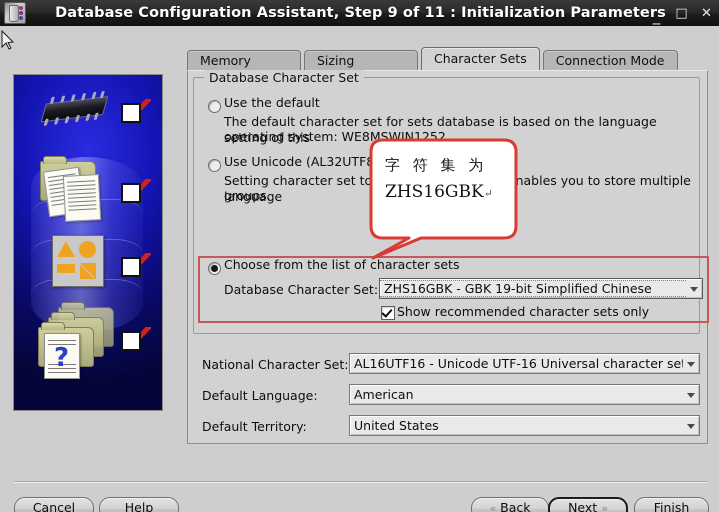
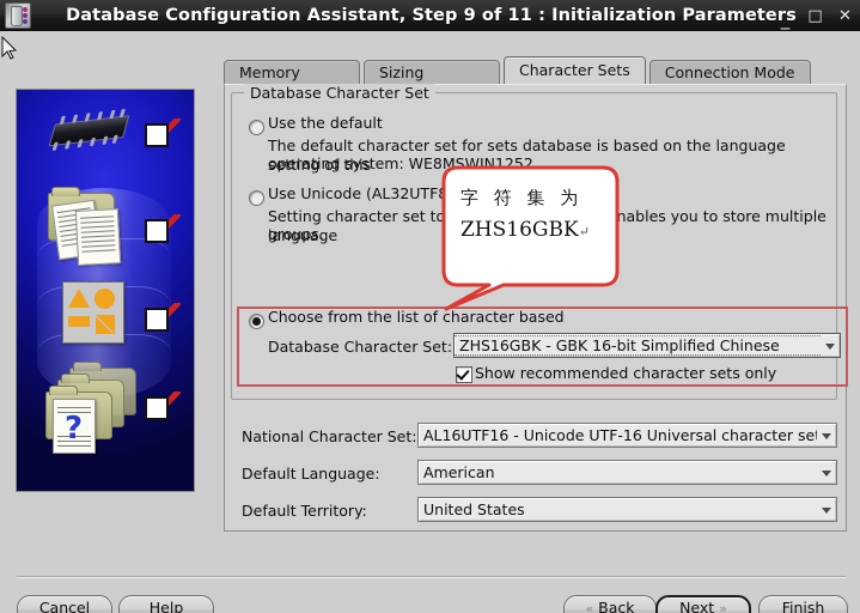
  Database Configuration Assistant, Step 9 of 11 : Initialization Parameters
  _
  □
  ✕
  ?
  Memory
  Sizing
  Character Sets
  Connection Mode
  Database Character Set
  Use the default
  The default character set for sets database is based on the language setting of this
  operating system: WE8MSWIN1252.
  Use Unicode (AL32UTF
  Setting character set tonables you to store multiple language
  groups.
- Choose from the list of character sets
+ Choose from the list of character based
  Database Character Set:
- ZHS16GBK - GBK 19-bit Simplified Chinese
+ ZHS16GBK - GBK 16-bit Simplified Chinese
  Show recommended character sets only
  National Character Set:
  AL16UTF16 - Unicode UTF-16 Universal character se
  Default Language:
  American
  Default Territory:
  United States
  字 符 集 为
  ZHS16GBK↵
  Cancel
  Help
  « Back
  Next »
  Finish
